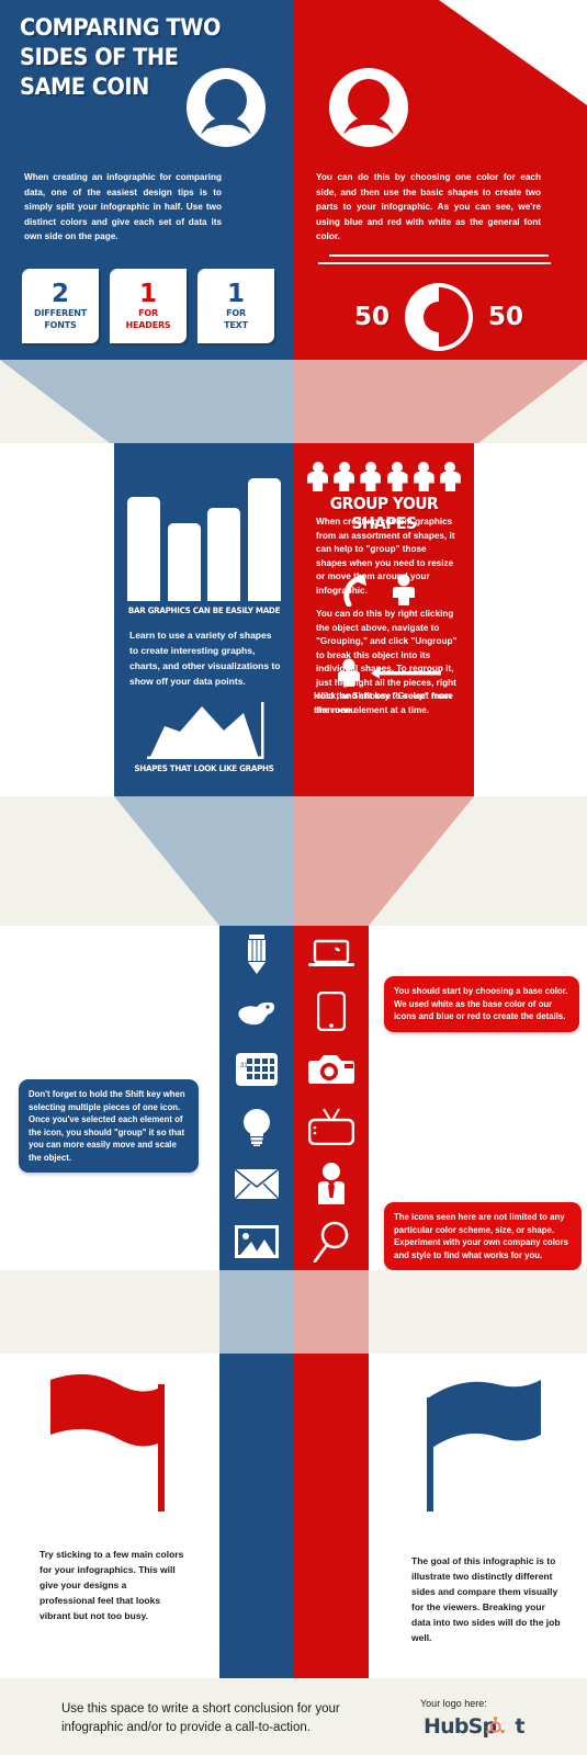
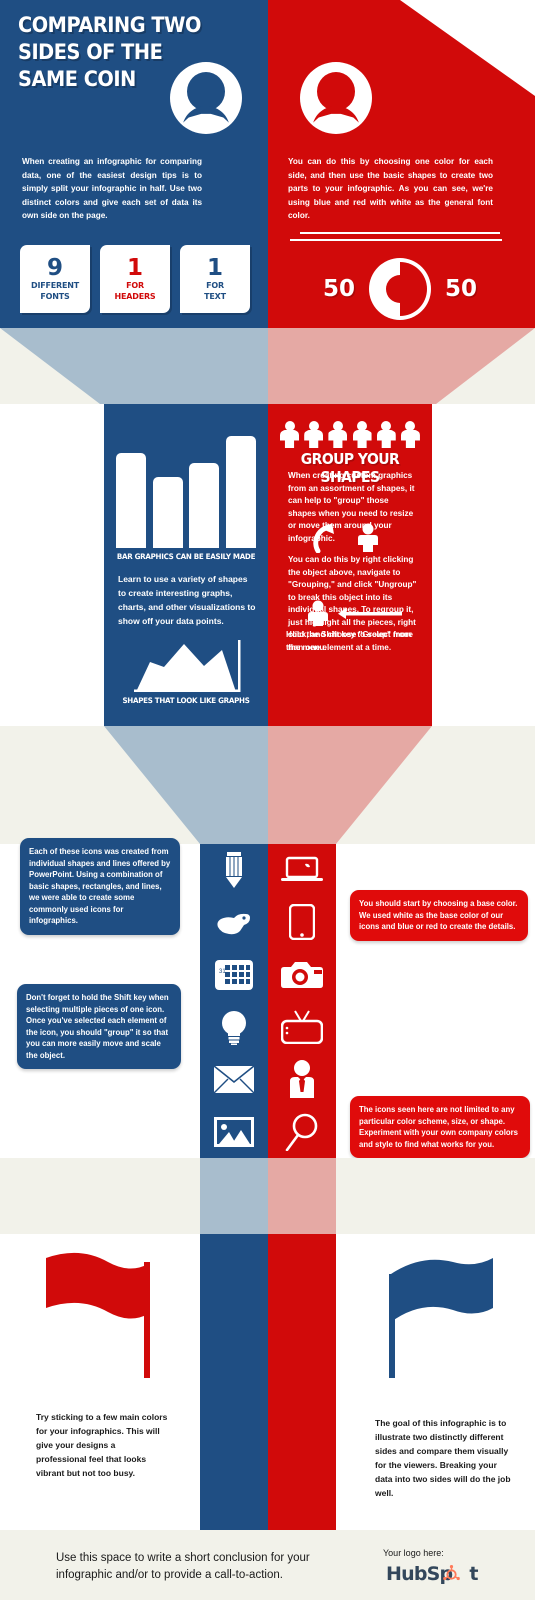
  COMPARING TWO SIDES OF THE SAME COIN
  When creating an infographic for comparing data, one of the easiest design tips is to simply split your infographic in half. Use two distinct colors and give each set of data its own side on the page.
  You can do this by choosing one color for each side, and then use the basic shapes to create two parts to your infographic. As you can see, we're using blue and red with white as the general font color.
- 2
+ 9
  DIFFERENT
  FONTS
  1
  FOR
  HEADERS
  1
  FOR
  TEXT
  50
  50
  BAR GRAPHICS CAN BE EASILY MADE
  Learn to use a variety of shapes to create interesting graphs, charts, and other visualizations to show off your data points.
  SHAPES THAT LOOK LIKE GRAPHS
  GROUP YOUR SHAPES
  When creating custom graphics from an assortment of shapes, it can help to "group" those shapes when you need to resize or move tm arou your infograhic.
  You can do this by right clicking the object above, navigate to "Grouping," and click "Ungroup" to break this object into its individl shaes. To regroup it, just hilight all the pieces, right click, and choose "Group" from the menu.
  Hold the Shift key to select more than one element at a time.
+ Each of these icons was created from individual shapes and lines offered by PowerPoint. Using a combination of basic shapes, rectangles, and lines, we were able to create some commonly used icons for infographics.
  Don't forget to hold the Shift key when selecting multiple pieces of one icon. Once you've selected each element of the icon, you should "group" it so that you can more easily move and scale the object.
  You should start by choosing a base color. We used white as the base color of our icons and blue or red to create the details.
  The icons seen here are not limited to any particular color scheme, size, or shape. Experiment with your own company colors and style to find what works for you.
  Try sticking to a few main colors for your infographics. This will give your designs a professional feel that looks vibrant but not too busy.
  The goal of this infographic is to illustrate two distinctly different sides and compare them visually for the viewers. Breaking your data into two sides will do the job well.
  Use this space to write a short conclusion for your infographic and/or to provide a call-to-action.
  Your logo here:
  HubSp t
